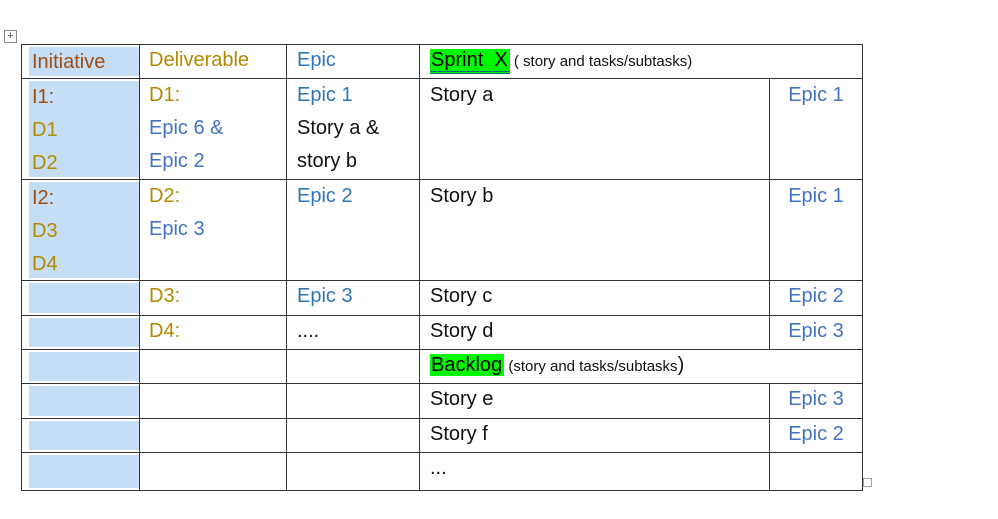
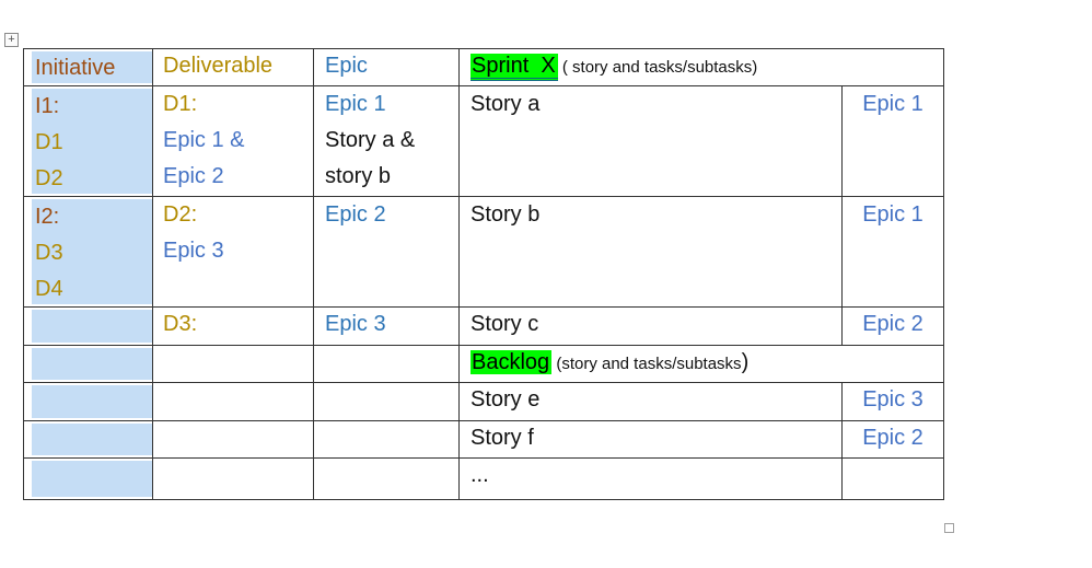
  +
  Initiative	Deliverable	Epic	Sprint X ( story and tasks/subtasks)
- I1: D1 D2	D1: Epic 6 & Epic 2	Epic 1 Story a & story b	Story a	Epic 1
+ I1: D1 D2	D1: Epic 1 & Epic 2	Epic 1 Story a & story b	Story a	Epic 1
  I2: D3 D4	D2: Epic 3	Epic 2	Story b	Epic 1
  	D3:	Epic 3	Story c	Epic 2
- 	D4:	....	Story d	Epic 3
  			Backlog (story and tasks/subtasks)
  			Story e	Epic 3
  			Story f	Epic 2
  			...
